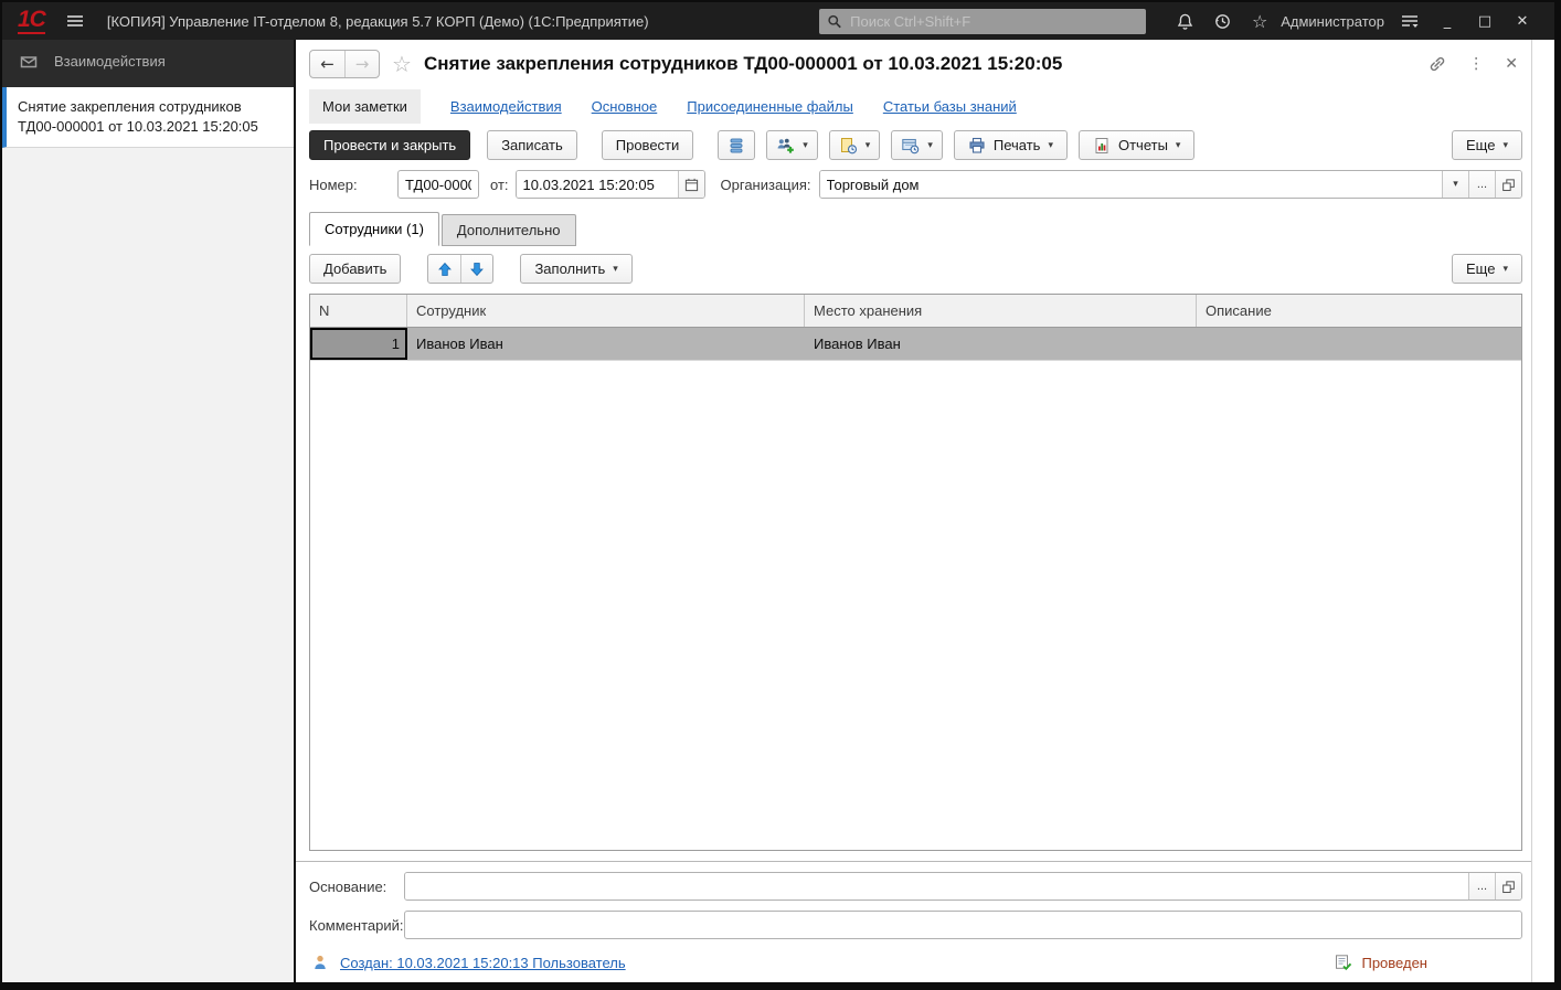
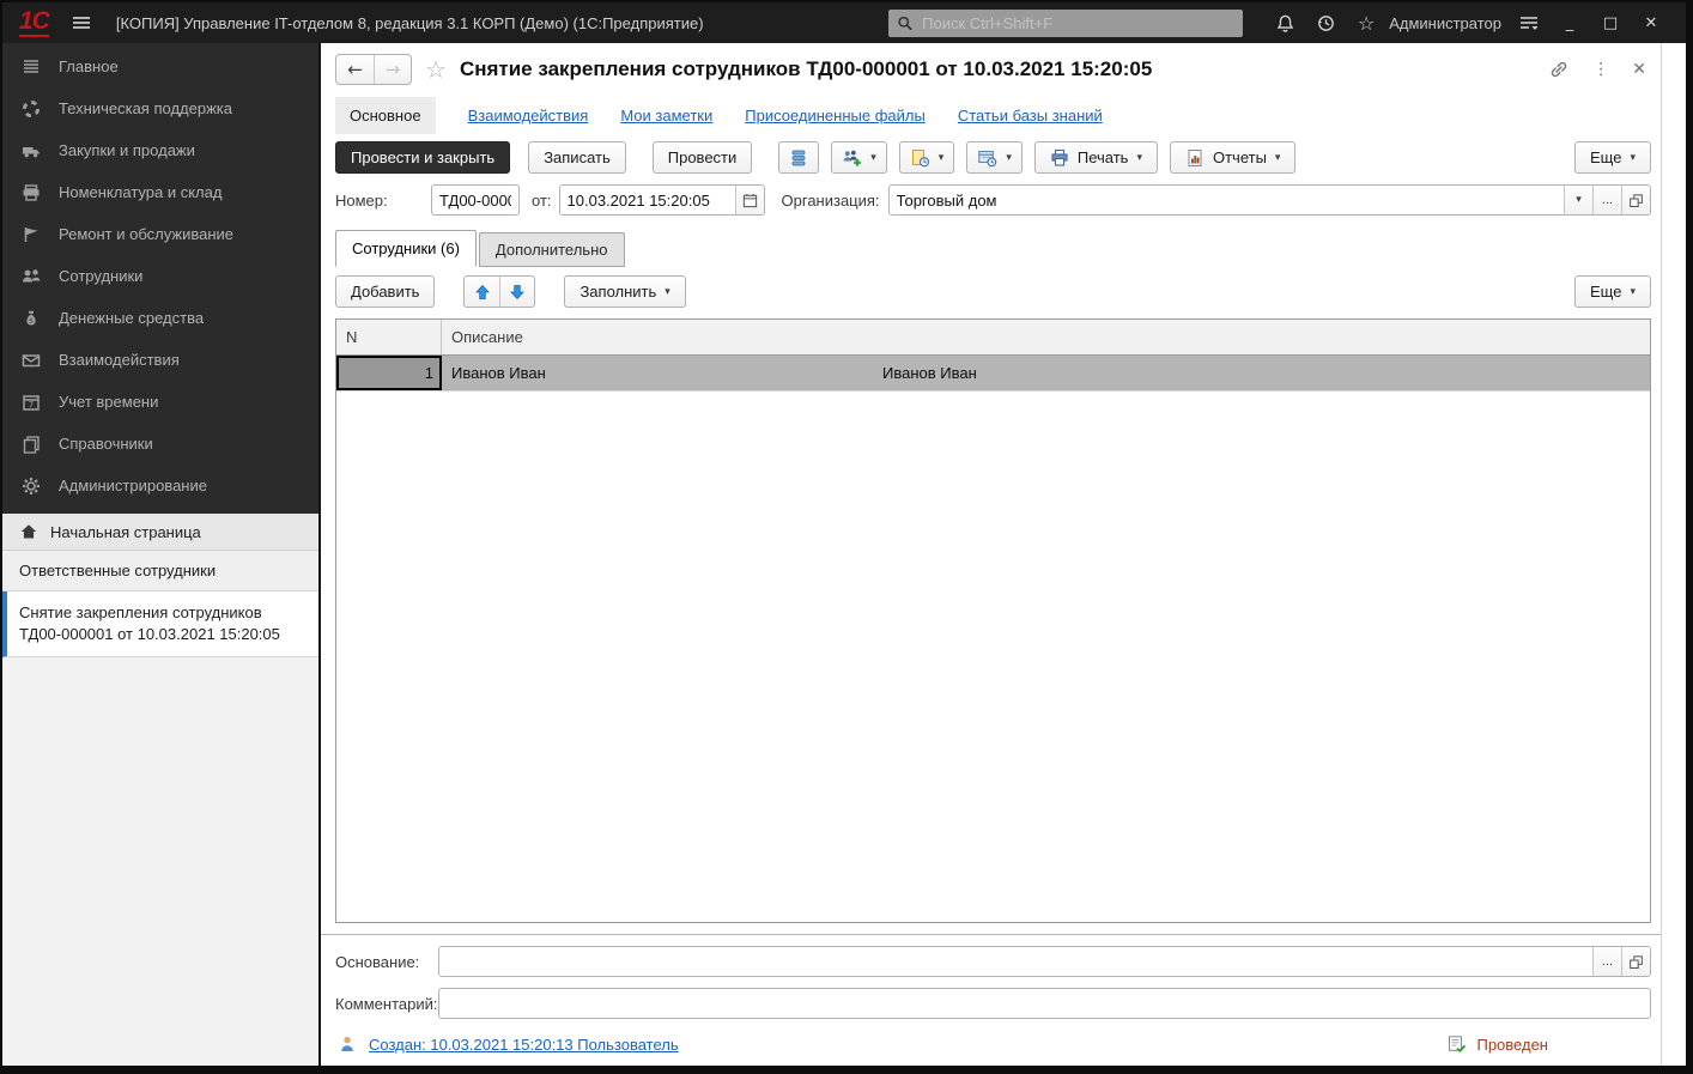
  1С
- [КОПИЯ] Управление IT-отделом 8, редакция 5.7 КОРП (Демо) (1С:Предприятие)
+ [КОПИЯ] Управление IT-отделом 8, редакция 3.1 КОРП (Демо) (1С:Предприятие)
  Поиск Ctrl+Shift+F
  ☆
  Администратор
  _
  □
  ✕
+ Главное
+ Техническая поддержка
+ Закупки и продажи
+ Номенклатура и склад
+ Ремонт и обслуживание
+ Сотрудники
+ s
+ Денежные средства
  Взаимодействия
+ 7
+ Учет времени
+ Справочники
+ Администрирование
+ Начальная страница
+ Ответственные сотрудники
  Снятие закрепления сотрудников ТД00-000001 от 10.03.2021 15:20:05
  ←
  →
  ☆
  Снятие закрепления сотрудников ТД00-000001 от 10.03.2021 15:20:05
  ⋮
  ✕
- Мои заметки
+ Основное
  Взаимодействия
- Основное
+ Мои заметки
  Присоединенные файлы
  Статьи базы знаний
  Провести и закрыть
  Записать
  Провести
  ▾
  ▾
  ▾
  Печать
  ▾
  Отчеты
  ▾
  Еще
  ▾
  Номер:
  ТД00-000
  от:
  10.03.2021 15:20:05
  Организация:
  Торговый дом
  ▾
  ...
- Сотрудники (1)
+ Сотрудники (6)
  Дополнительно
  Добавить
  Заполнить
  ▾
  Еще
  ▾
  N
- Сотрудник
- Место хранения
  Описание
  1
  Иванов Иван
  Иванов Иван
  Основание:
  ...
  Комментарий:
  Создан: 10.03.2021 15:20:13 Пользователь
  Проведен
